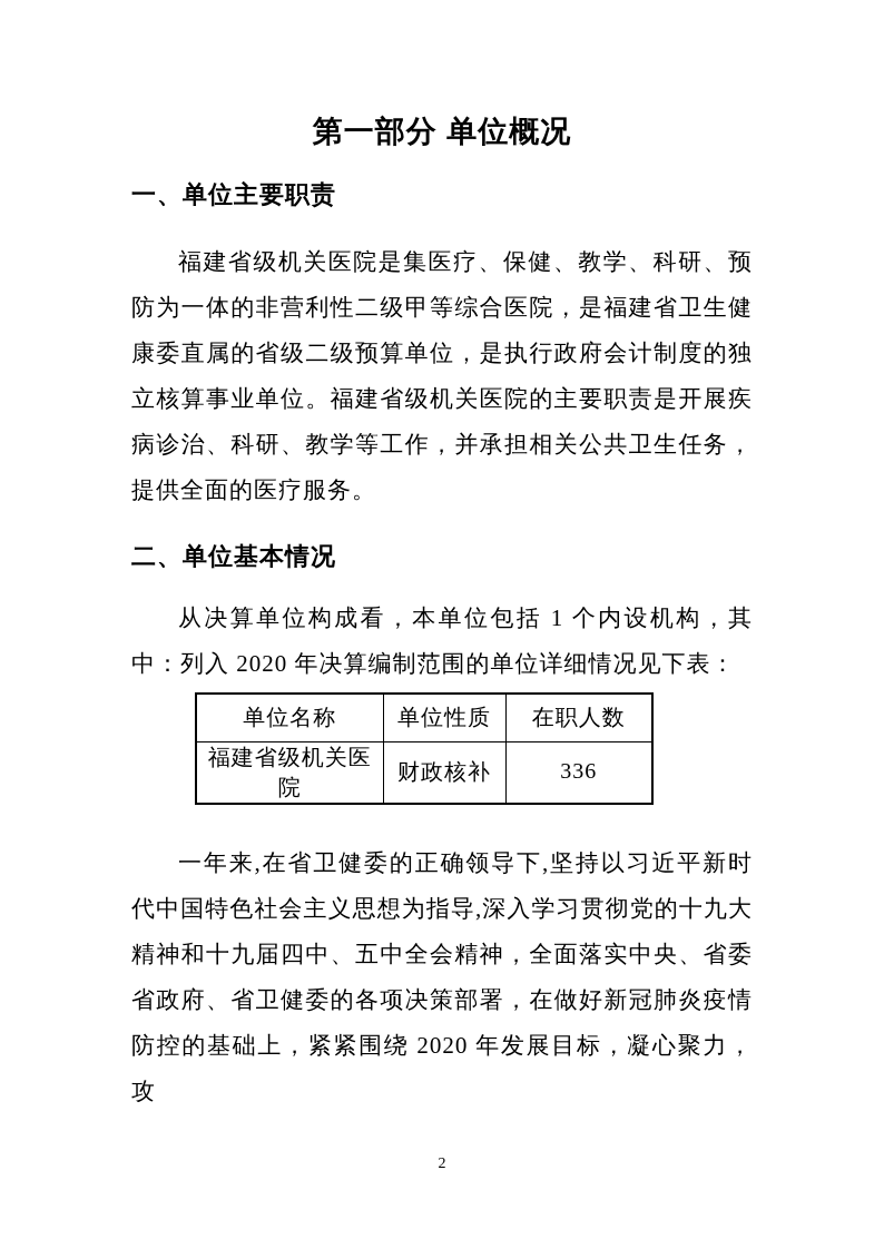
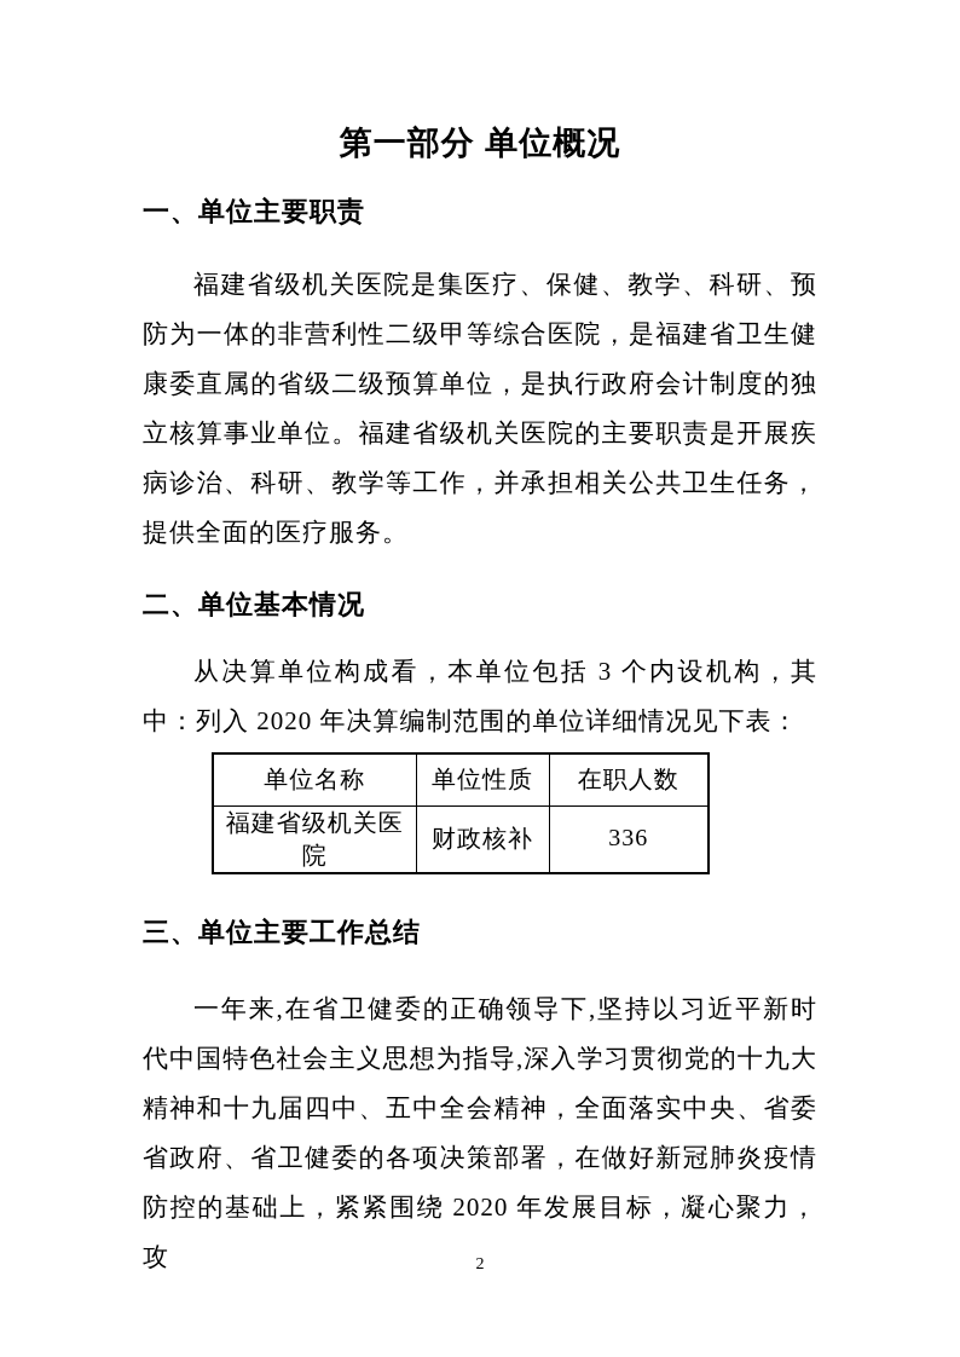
  第一部分 单位概况
  一、单位主要职责
  福建省级机关医院是集医疗、保健、教学、科研、预防为一体的非营利性二级甲等综合医院，是福建省卫生健康委直属的省级二级预算单位，是执行政府会计制度的独立核算事业单位。福建省级机关医院的主要职责是开展疾病诊治、科研、教学等工作，并承担相关公共卫生任务，提供全面的医疗服务。
  二、单位基本情况
- 从决算单位构成看，本单位包括 1 个内设机构，其中：列入 2020 年决算编制范围的单位详细情况见下表：
+ 从决算单位构成看，本单位包括 3 个内设机构，其中：列入 2020 年决算编制范围的单位详细情况见下表：
  单位名称	单位性质	在职人数
  福建省级机关医院	财政核补	336
+ 三、单位主要工作总结
  一年来,在省卫健委的正确领导下,坚持以习近平新时代中国特色社会主义思想为指导,深入学习贯彻党的十九大精神和十九届四中、五中全会精神，全面落实中央、省委省政府、省卫健委的各项决策部署，在做好新冠肺炎疫情防控的基础上，紧紧围绕 2020 年发展目标，凝心聚力，攻
  2
